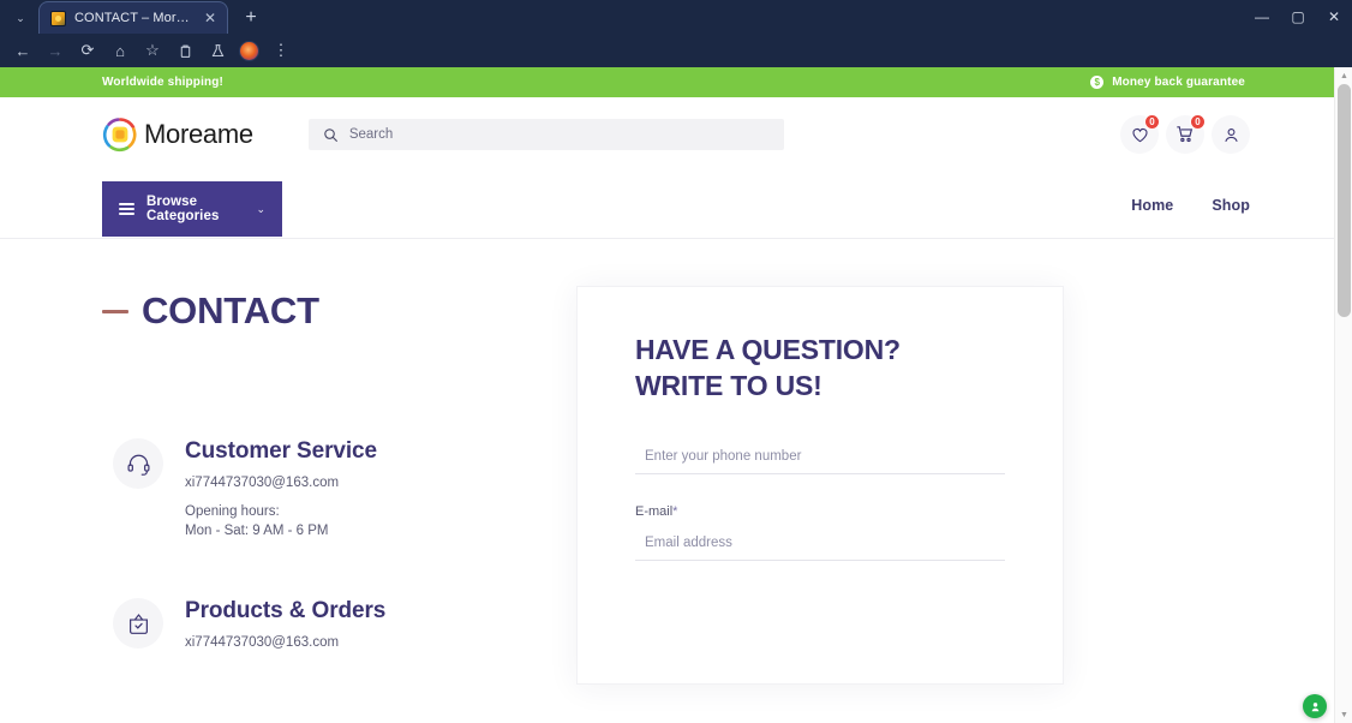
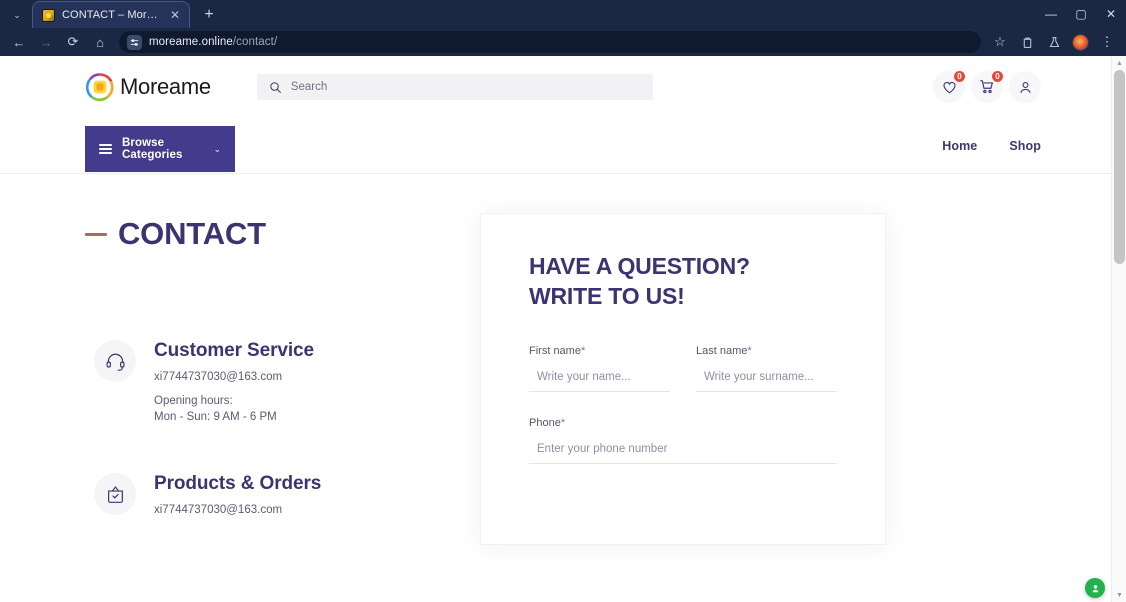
  ⌄
  CONTACT – Morea
  ✕
  +
  —
  ▢
  ✕
  ←
  →
  ⟳
  ⌂
+ moreame.online/contact/
  ☆
  ⋮
- Worldwide shipping!
- $
- Money back guarantee
  Moreame
  Search
  0
  0
  Browse Categories
  ⌄
  Home
  Shop
  CONTACT
  Customer Service
  xi7744737030@163.com
  Opening hours:
- Mon - Sat: 9 AM - 6 PM
+ Mon - Sun: 9 AM - 6 PM
  Products & Orders
  xi7744737030@163.com
  HAVE A QUESTION?
  WRITE TO US!
+ First name*
+ Write your name...
+ Last name*
+ Write your surname...
+ Phone*
  Enter your phone number
- E-mail*
- Email address
